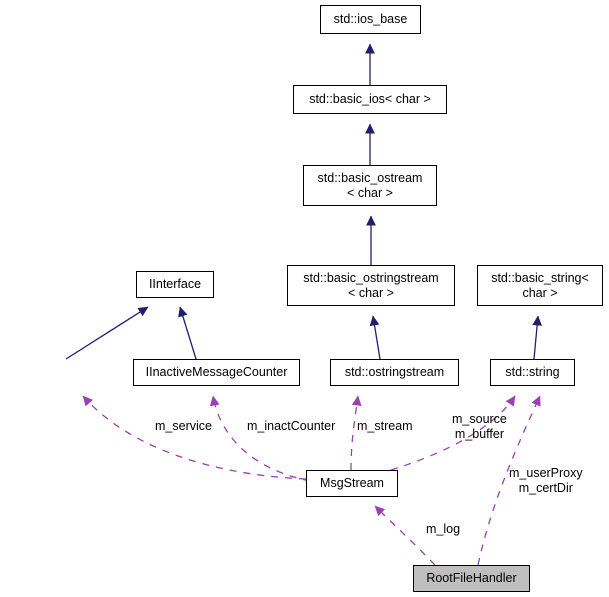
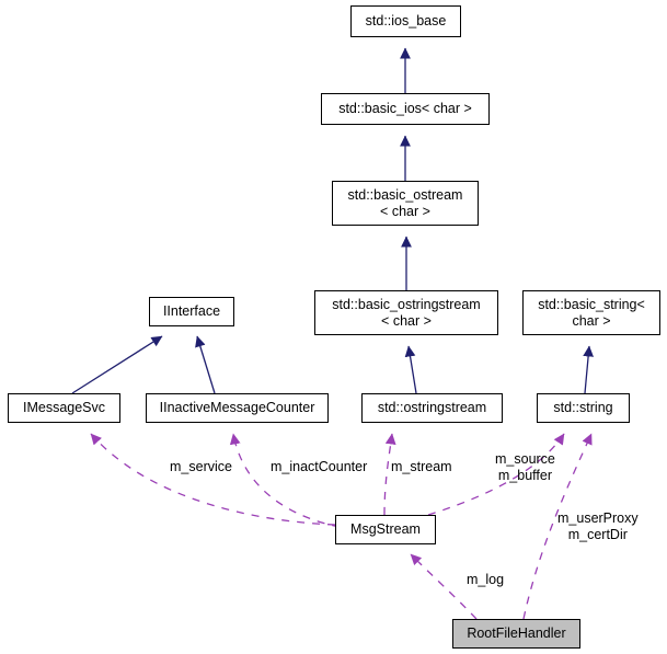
  std::ios_base
  std::basic_ios< char >
  std::basic_ostream
  < char >
  std::basic_ostringstream
  < char >
  std::basic_string<
  char >
  IInterface
+ IMessageSvc
  IInactiveMessageCounter
  std::ostringstream
  std::string
  MsgStream
  RootFileHandler
  m_service
  m_inactCounter
  m_stream
  m_source
  m_buffer
  m_userProxy
  m_certDir
  m_log
